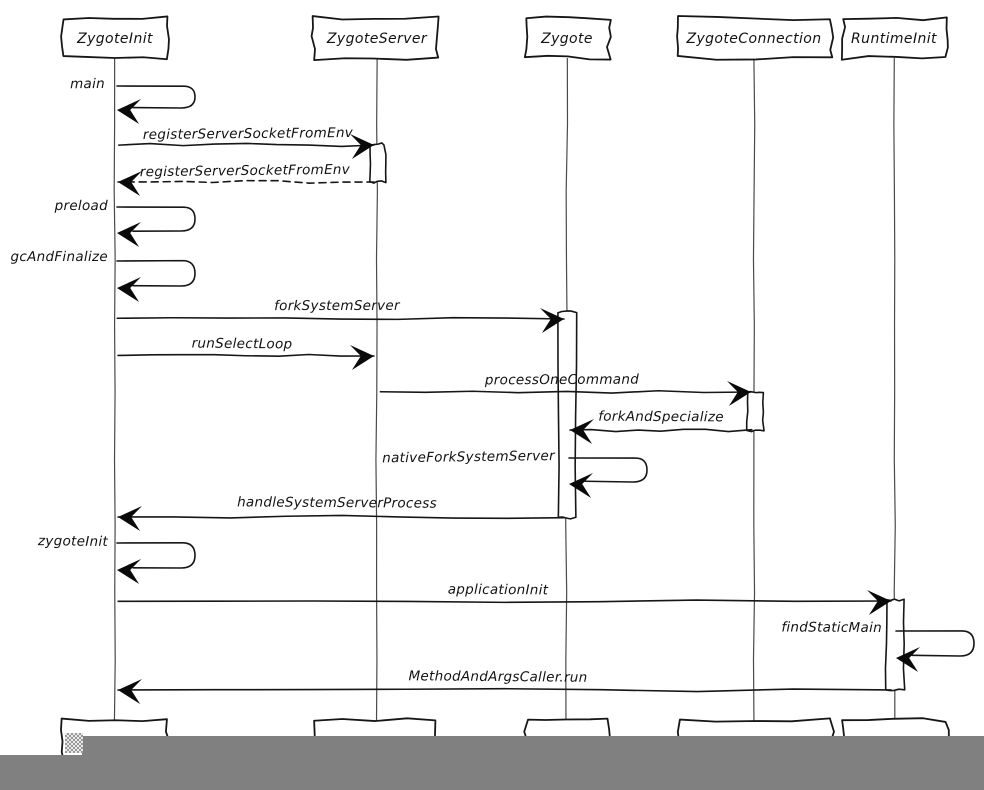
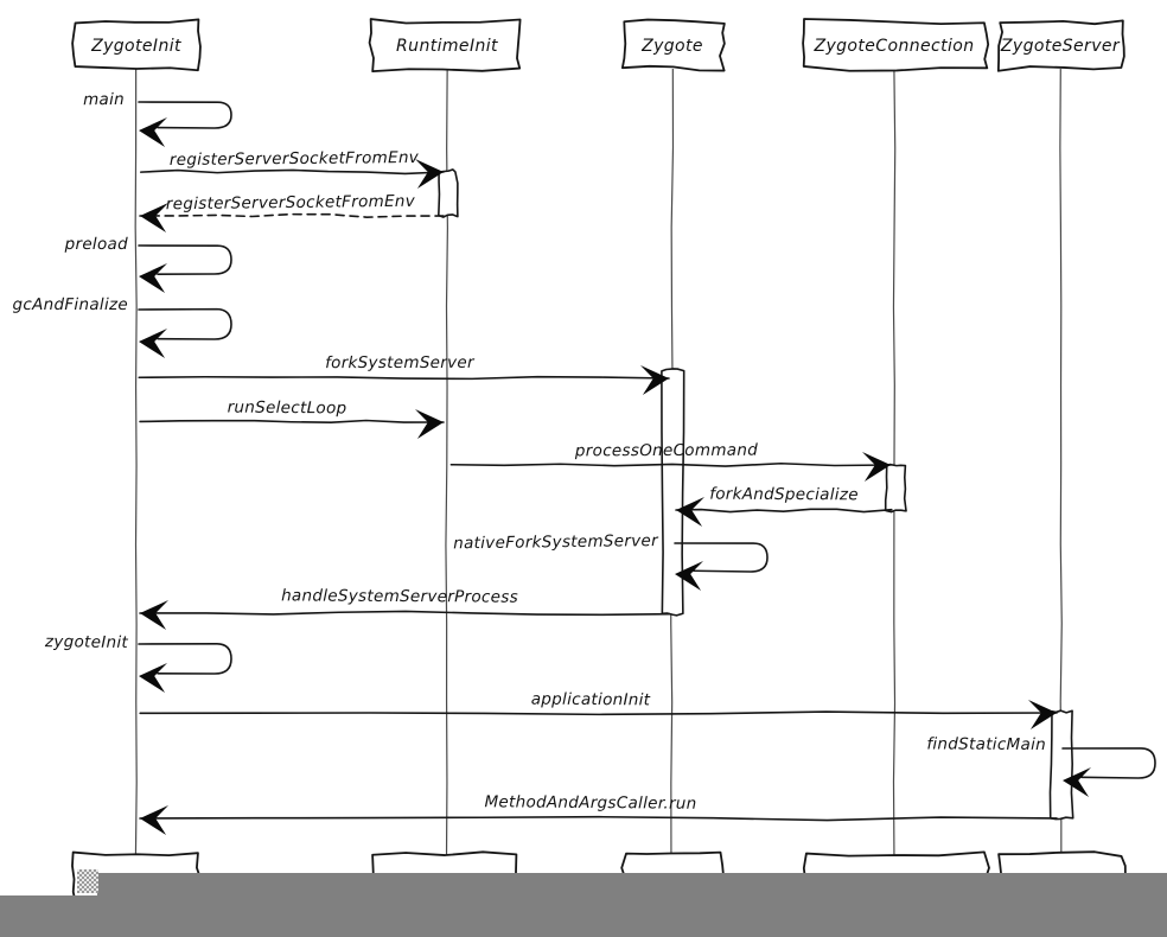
  main
  registerServerSocketFromEnv
  registerServerSocketFromEnv
  preload
  gcAndFinalize
  forkSystemServer
  runSelectLoop
  processOneCommand
  forkAndSpecialize
  nativeForkSystemServer
  handleSystemServerProcess
  zygoteInit
  applicationInit
  findStaticMain
  MethodAndArgsCaller.run
  ZygoteInit
- ZygoteServer
+ RuntimeInit
  Zygote
  ZygoteConnection
- RuntimeInit
+ ZygoteServer
